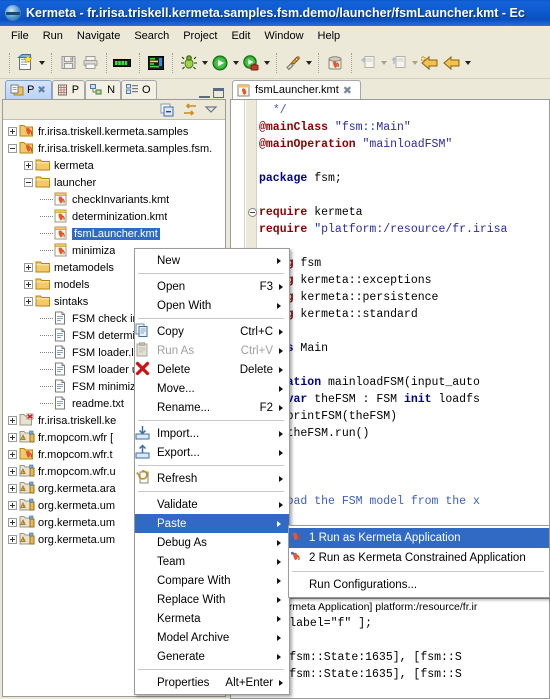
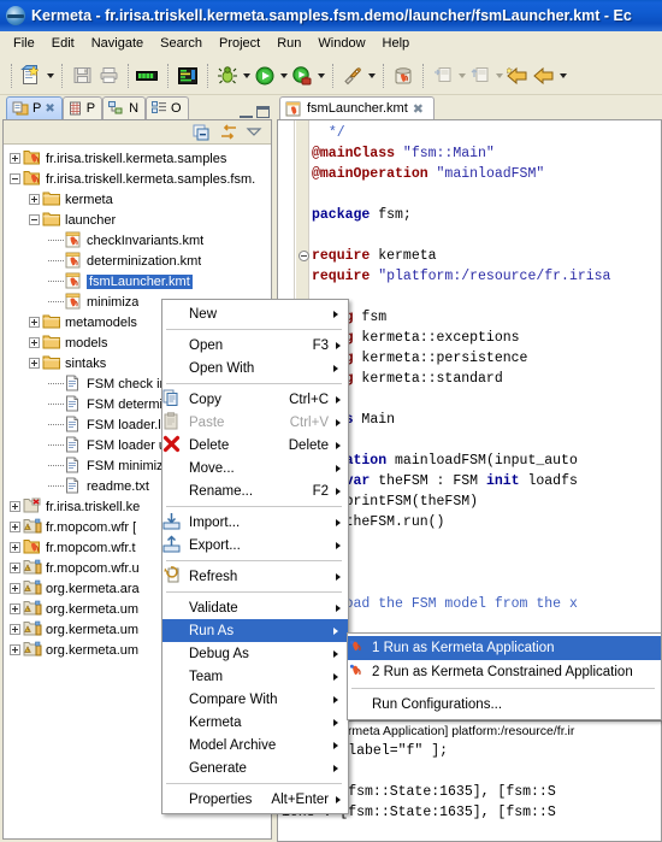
  Kermeta - fr.irisa.triskell.kermeta.samples.fsm.demo/launcher/fsmLauncher.kmt - Ec
  File
- Run
+ Edit
  Navigate
  Search
  Project
- Edit
+ Run
  Window
  Help
  P
  ✖
  P
  N
  O
  fr.irisa.triskell.kermeta.samples
  fr.irisa.triskell.kermeta.samples.fsm.
  kermeta
  launcher
  checkInvariants.kmt
  determinization.kmt
  fsmLauncher.kmt
  minimiza
  metamodels
  models
  sintaks
  FSM check i
  FSM determ
  FSM loader.l
  FSM loader
  FSM minimiz
  readme.txt
  fr.irisa.triskell.ke
  fr.mopcom.wfr [
  fr.mopcom.wfr.t
  fr.mopcom.wfr.u
  org.kermeta.ara
  org.kermeta.um
  org.kermeta.um
  org.kermeta.um
  fsmLauncher.kmt
  ✖
  */
  @mainClass "fsm::Main"
  @mainOperation "mainloadFSM"
  package fsm;
  require kermeta
  require "platform:/resource/fr.irisa
  g kermeta::exceptions
  g kermeta::persistence
  g kermeta::standard
  ation mainloadFSM(input_auto
  var theFSM : FSM init loadfs
  printFSM(theFSM)
  theFSM.run()
  oad the FSM model from the x
  rmeta Application] platform:/resource/fr.ir
  fsm::State:1635], [fsm::S
  fsm::State:1635], [fsm::S
  New
  Open
  F3
  Open With
  Copy
  Ctrl+C
- Run As
+ Paste
  Ctrl+V
  Delete
  Delete
  Move...
  Rename...
  F2
  Import...
  Export...
  Refresh
  Validate
- Paste
+ Run As
  Debug As
  Team
  Compare With
- Replace With
  Kermeta
  Model Archive
  Generate
  Properties
  Alt+Enter
  1 Run as Kermeta Application
  2 Run as Kermeta Constrained Application
  Run Configurations...
